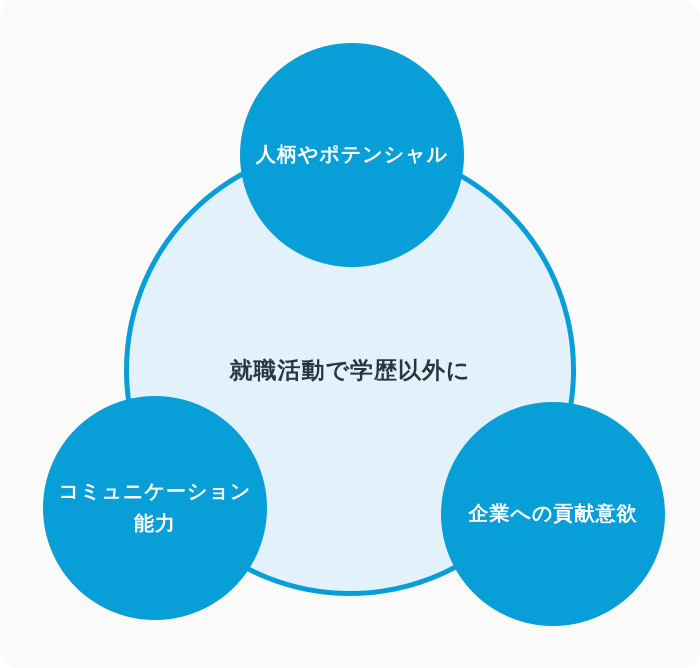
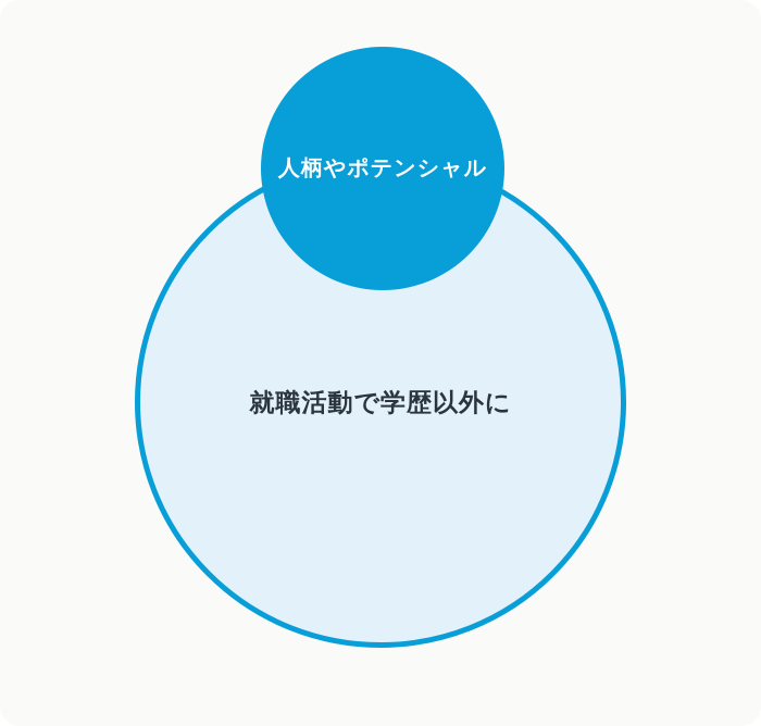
  就職活動で学歴以外に
  人柄やポテンシャル
- コミュニケーション
- 能力
- 企業への貢献意欲
